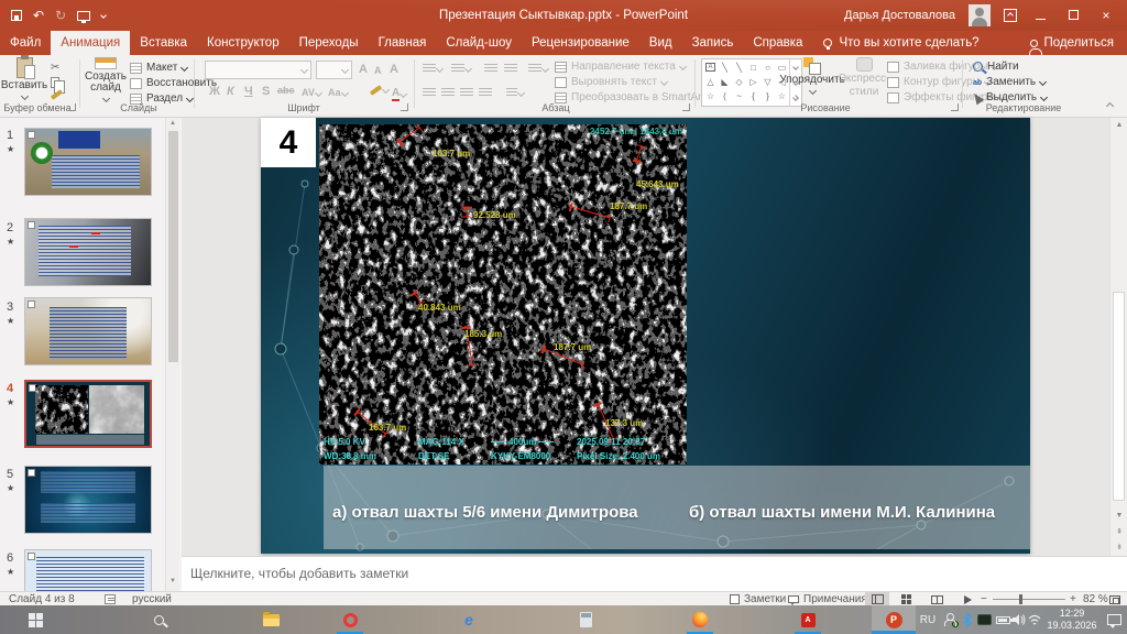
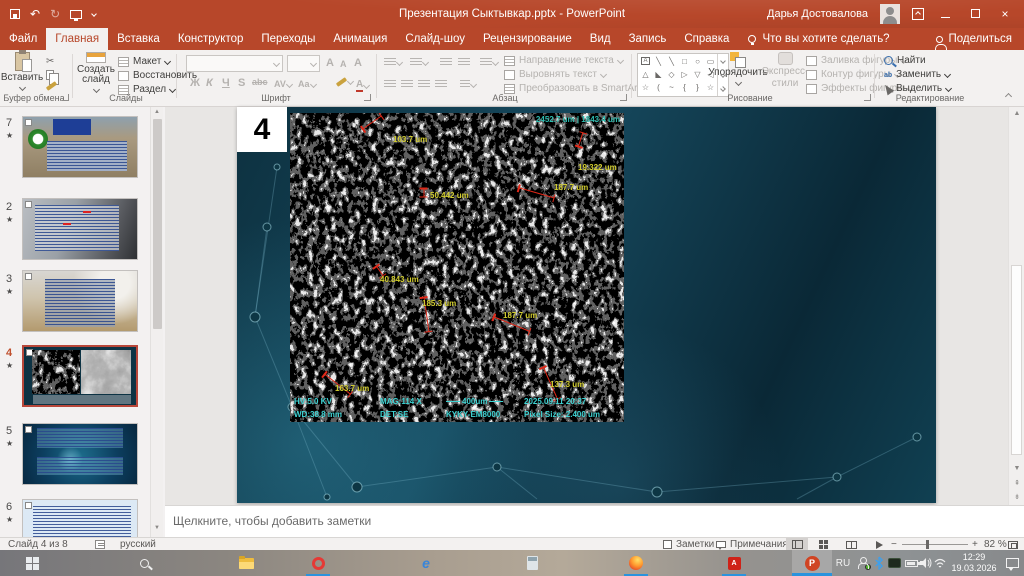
  ↶
  ↻
  Презентация Сыктывкар.pptx - PowerPoint
  Дарья Достовалова
  ×
  Файл
- Анимация
+ Главная
  Вставка
  Конструктор
  Переходы
- Главная
+ Анимация
  Слайд-шоу
  Рецензирование
  Вид
  Запись
  Справка
  Что вы хотите сделать?
  Поделиться
  Вставить
  ✂
  Буфер обмена
  Создать слайд
  Макет
  Восстановить
  Раздел
  Слайды
  А
  А
  Ж
  К
  Ч
  S
  abc
  AV
  Aa
  А
  Шрифт
  Направление текста
  Выровнять текст
  Преобразовать в Smartr
  Абзац
  ╲
  ╲
  □
  ○
  ▭
  △
  ◣
  ◇
  ▷
  ▽
  ◁
  ☆
  (
  ~
  {
  }
  ☆
  Упорядочить
  Экспресс
  стили
  Заливка фгуы
  Контур фигуры
  Эффектыигуры
  Рисование
  Найти
  Заменить
  Выделить
  Редактирование
- 1
+ 7
  2
  3
  4
  5
  6
  4
  2452.7 um | 1843.4 um
  103.7 um
- 45.643 um
+ 19.322 um
  187.7 um
- 92.528 um
+ 50.442 um
  40.843 um
  185.3 um
  187.7 um
  163.7 um
  137.3 um
  HV:5.0 KV
  MAG:114 X
  400um
  2025.09.11 20:37
  WD:38.8 mm
  DET:SE
  KYKY-EM8000
  Pixel Size: 2.400 um
- а) отвал шахты 5/6 имени Димитрова
- б) отвал шахты имени М.И. Калинина
  Щелкните, чтобы добавить заметки
  Слайд 4 из 8
  русский
  Заметки
  Примечани
  −
  +
  82 %
  e
  P
  RU
  12:29
  19.03.2026
